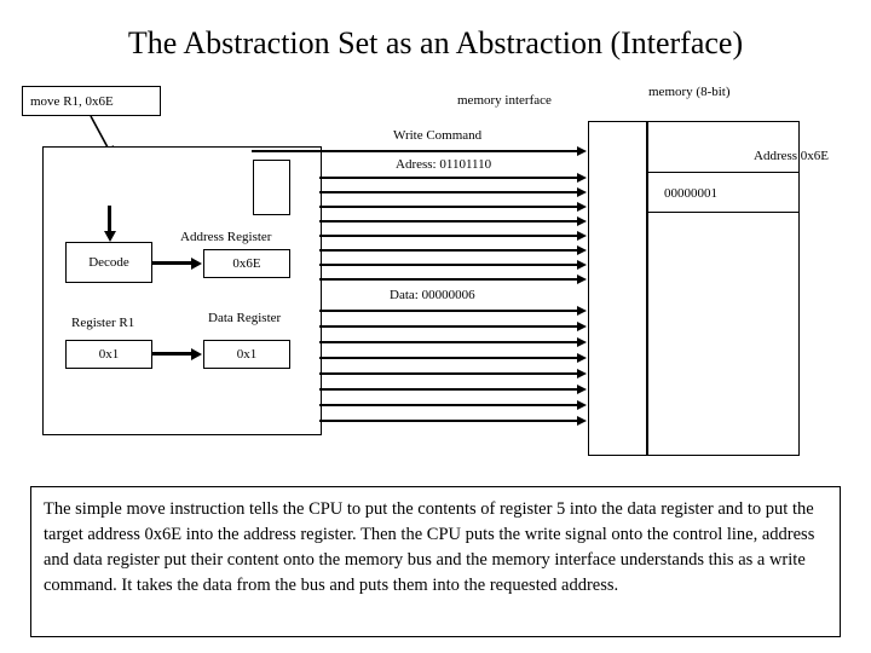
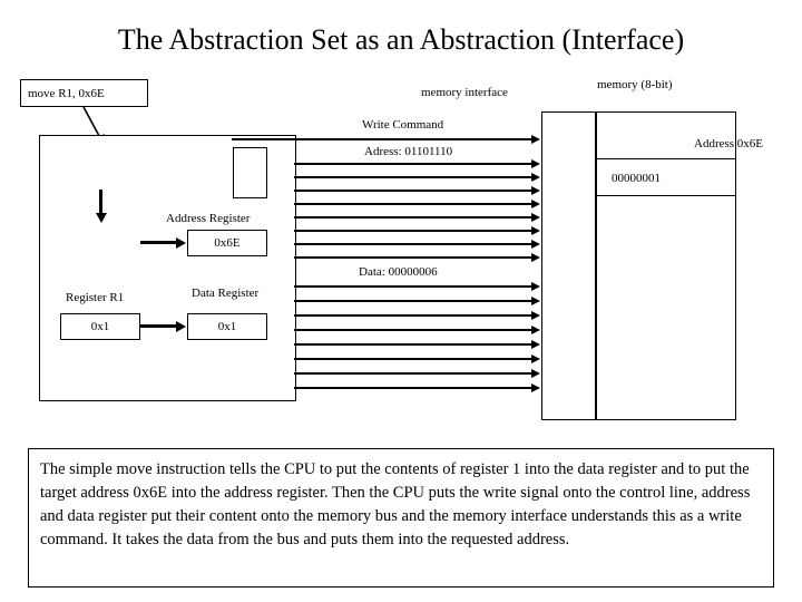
  The Abstraction Set as an Abstraction (Interface)
  move R1, 0x6E
- Decode
  Address Register
  0x6E
  Register R1
  0x1
  Data Register
  0x1
  memory interface
  memory (8-bit)
  Address 0x6E
  00000001
  Write Command
  Adress: 01101110
  Data: 00000006
- The simple move instruction tells the CPU to put the contents of register 5 into the data register and to put the target address 0x6E into the address register. Then the CPU puts the write signal onto the control line, address and data register put their content onto the memory bus and the memory interface understands this as a write command. It takes the data from the bus and puts them into the requested address.
+ The simple move instruction tells the CPU to put the contents of register 1 into the data register and to put the target address 0x6E into the address register. Then the CPU puts the write signal onto the control line, address and data register put their content onto the memory bus and the memory interface understands this as a write command. It takes the data from the bus and puts them into the requested address.
